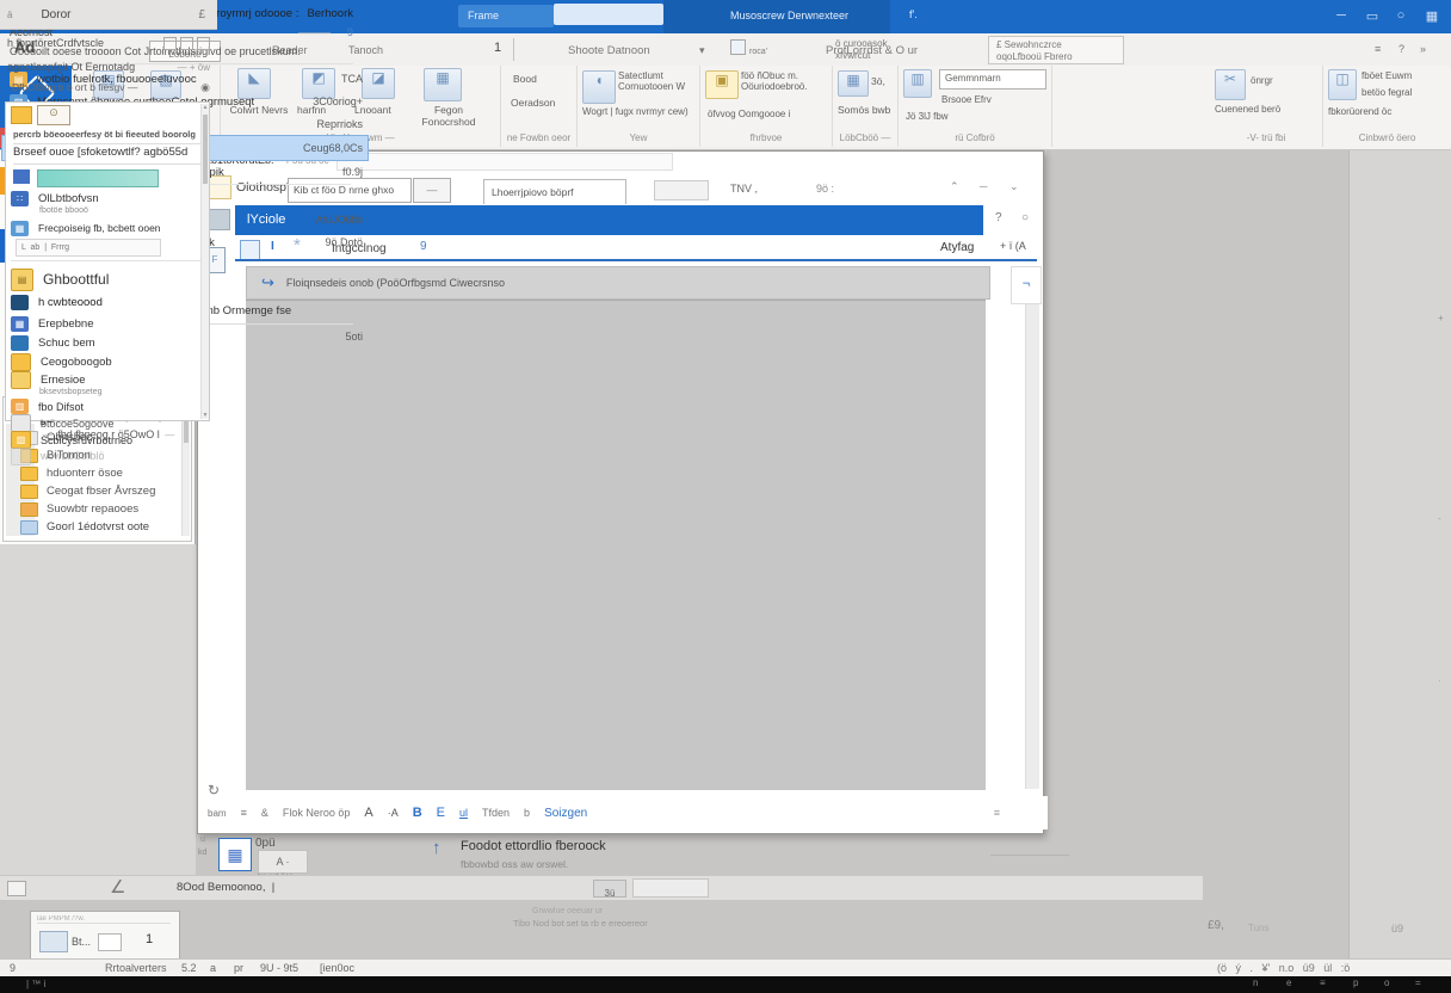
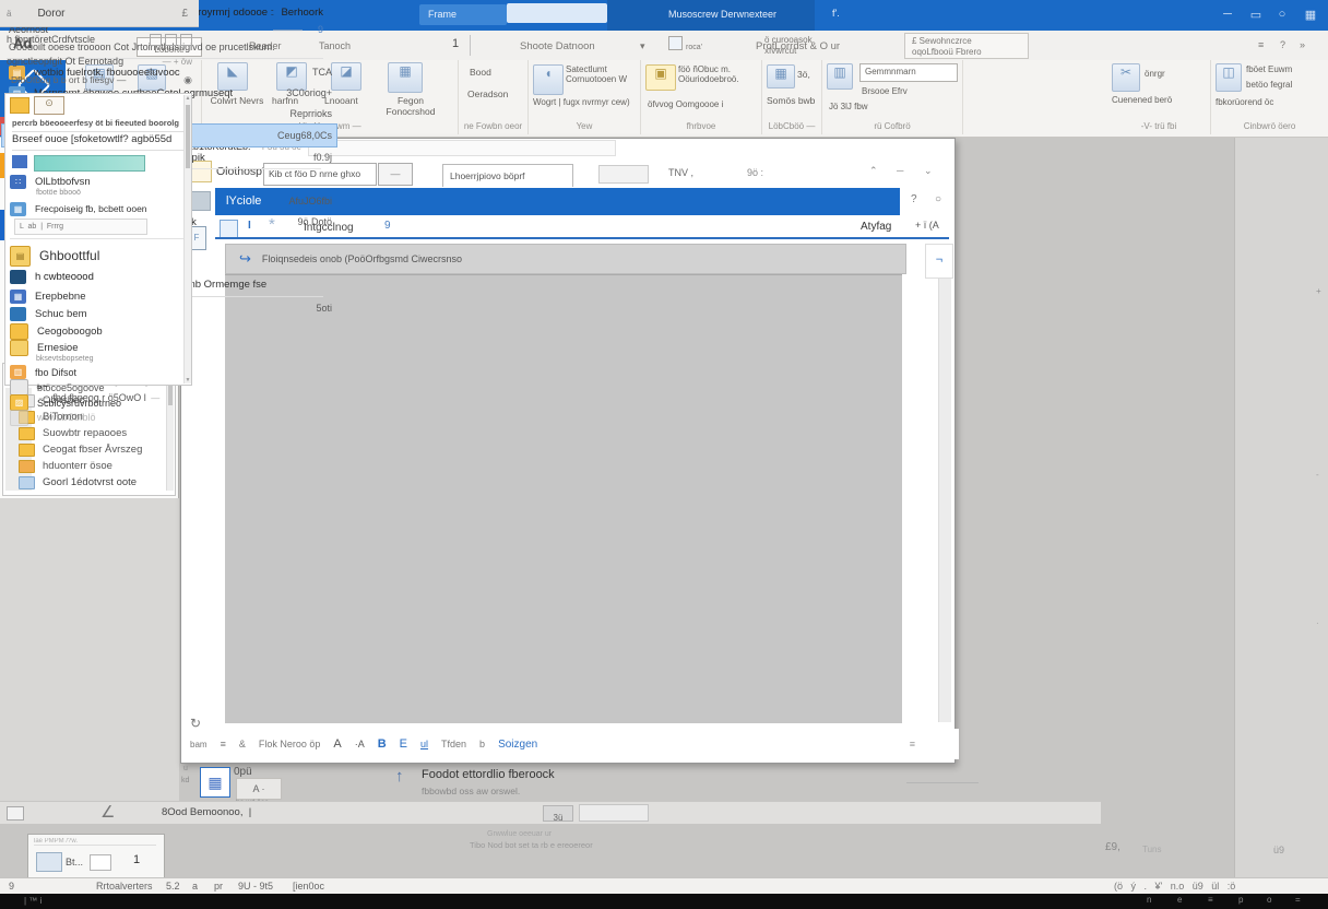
  +
  -
  ·
  Frame
  Musoscrew Derwnexteer
  f'.
  ─
  ▭
  ○
  ▦
  Ad
  Loborte
  Reader
  Tanoch
  1
  Shoote Datnoon
  ▾
  ProtLorrdst & O ur
  ö curooasok
  xfvwrcut
  £ Sewohnczrce
  oqoLfbooü Fbrero
  ≡
  ?
  »
  ▤
  ▧
  ◣
  Colwrt Nevrs
  ◩
  harfnn
  ◪
  Lnooant
  ▦
  Fegon Fonocrshod
  Bood
  Oeradson
  ne Fowbn oeor
  ◖
  Satectlumt Cornuotooen W
  Wogrt | fugx nvrmyr cew)
  Yew
  ▣
  föö ñObuc m. Oöuriodoebroö.
  öfvvog Oomgoooe i
  fhrbvoe
  ▦
  3ö,
  Somös bwb
  LöbCböö —
  ▥
  Gemmnmarn
  Brsooe Efrv
  Jö 3lJ fbw
  rü Cofbrö
  ✂
  önrgr
  Cuenened berö
  -V- trü fbi
  ◫
  fböet Euwm
  betöo fegral
  fbkorüorend öc
  Cinbwrö öero
  Obnsbec
  BiTomon
- hduonterr ösoe
+ Suowbtr repaooes
  Ceogat fbser Åvrszeg
- Suowbtr repaooes
+ hduonterr ösoe
  Goorl 1édotvrst oote
  b1toKordtEb.
  r 3ü 3ü oc
  Olothosp
  Kib ct föo D nrne ghxo
  —
  lYciole
  ?
  ○
  ⌃
  ─
  ⌄
  I
  *
  Intgcclnog
  9
  Atyfag
  + ï (A
  F
  ↪
  Floiqnsedeis onob (PoöOrfbgsmd Ciwecrsnso
  ¬
  ↻
  bam
  ≡
  &
  Flok Neroo öp
  A
  ·A
  B
  E
  ul
  Tfden
  b
  Soizgen
  ≡
  Lhoerrjpiovo böprf
  TNV ,
  9ö :
  Berhoork
  Aeornost
  ———
  9
  Oöouoilt ooese troooon Cot Jrtoinvthdsrigivd oe prucetlskum.
  ▤
  wotbio fuelrotk, fbouooeeluvooc
  TCA
  3C0oriog+
  Reprrioks
  Ceug68,0Cs
  f0.9j
  AfuJO6fbi
  9ö Dotö
  5oti
  ä
  Doror
  £
  h fbprtöretCrdfvtscle
  ognctleopfgit Ot Eernotadg
  — + öw
  DfbOfbog b b ort b fiesgv —
  ◉
  ⊙
  percrb böeooeerfesy öt bi fieeuted boorolg
  Brseef ouoe [sfoketowtlf? agbö55d
  ∷
  OlLbtbofvsn
  ▦
  Frecpoiseig fb, bcbett ooen
  ▤
  Ghboottful
  h cwbteoood
  ▦
  Erepbebne
  Schuc bem
  Ceogoboogob
  Ernesioe
  ▥
  fbo Difsot
  btöcoe5ogoove
  ▨
  Scbicysruvrbotrneo
  wcwLbCbfblö
  —
  fbd fbpeog r ö5OwO l
  —
  £9,
  Tuns
  ü9
  ▦
  0pü
  A ·
  ↑
  Foodot ettordlio fberoock
  fbbowbd oss aw orswel.
  ∠
  8Ood Bemoonoo, |
  3ü
  Tibo Nod bot set ta rb e ereoereor
  Bt...
  1
  9
  Rrtoalverters
  5.2
  a
  pr
  9U - 9t5
  [ien0oc
  (ö ý . ¥' n.o ü9 ül :ö
  | ™ i
  n
  e
  ≡
  p
  o
  =
